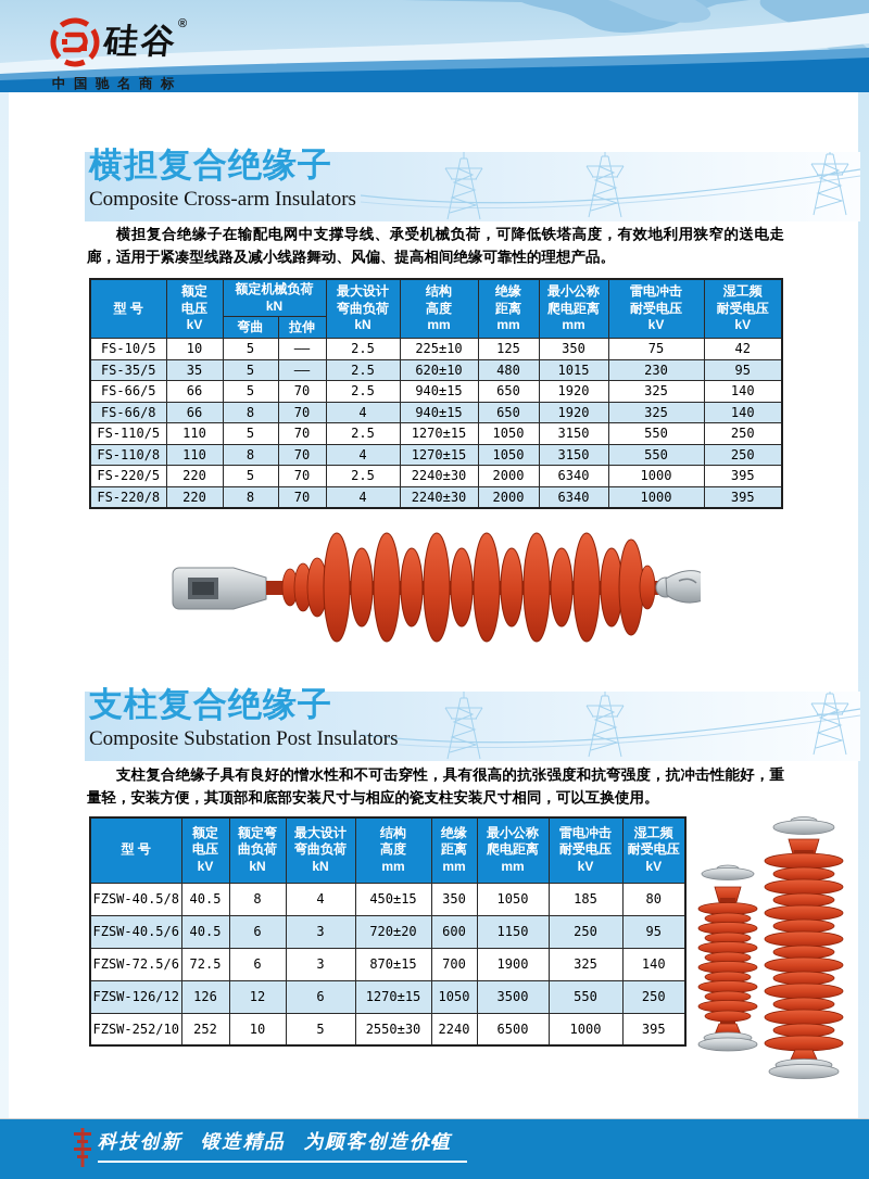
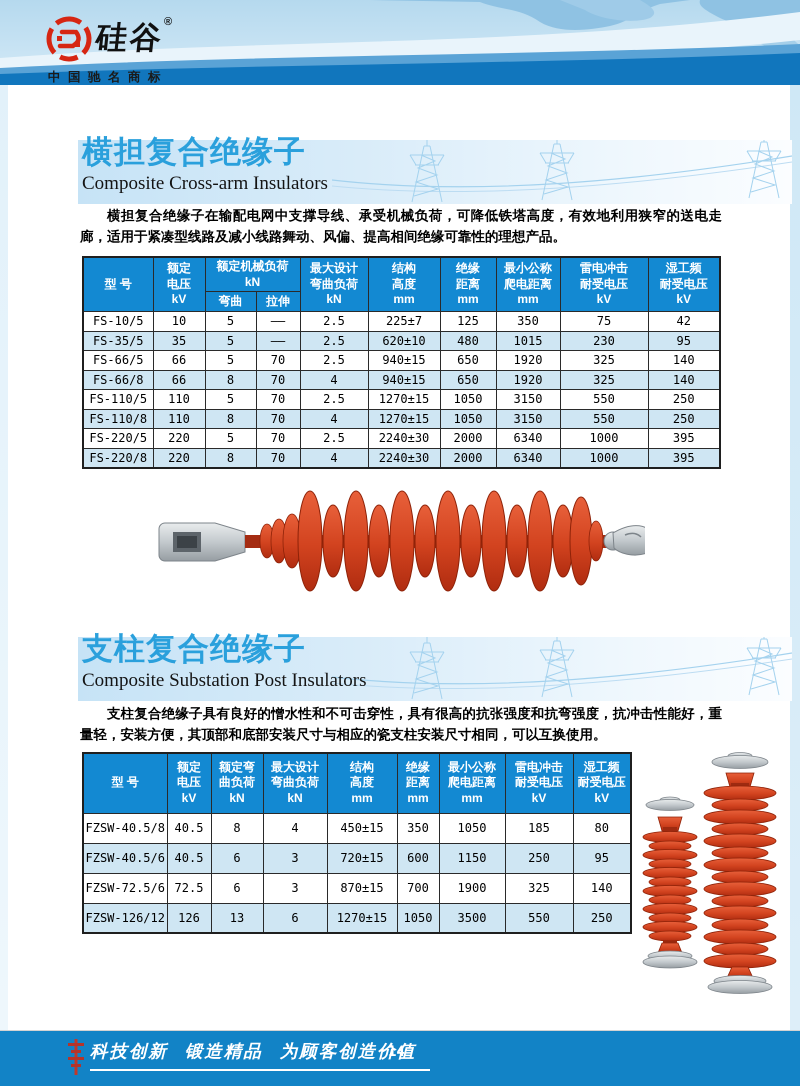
  ®
  中国驰名商标
  横担复合绝缘子
  Composite Cross-arm Insulators
  横担复合绝缘子在输配电网中支撑导线、承受机械负荷，可降低铁塔高度，有效地利用狭窄的送电走廊，适用于紧凑型线路及减小线路舞动、风偏、提高相间绝缘可靠性的理想产品。
  型 号	额定 电压 kV	额定机械负荷 kN	最大设计 弯曲负荷 kN	结构 高度 mm	绝缘 距离 mm	最小公称 爬电距离 mm	雷电冲击 耐受电压 kV	湿工频 耐受电压 kV
  弯曲	拉伸
- FS-10/5	10	5	——	2.5	225±10	125	350	75	42
+ FS-10/5	10	5	——	2.5	225±7	125	350	75	42
  FS-35/5	35	5	——	2.5	620±10	480	1015	230	95
  FS-66/5	66	5	70	2.5	940±15	650	1920	325	140
  FS-66/8	66	8	70	4	940±15	650	1920	325	140
  FS-110/5	110	5	70	2.5	1270±15	1050	3150	550	250
  FS-110/8	110	8	70	4	1270±15	1050	3150	550	250
  FS-220/5	220	5	70	2.5	2240±30	2000	6340	1000	395
  FS-220/8	220	8	70	4	2240±30	2000	6340	1000	395
  支柱复合绝缘子
  Composite Substation Post Insulators
  支柱复合绝缘子具有良好的憎水性和不可击穿性，具有很高的抗张强度和抗弯强度，抗冲击性能好，重量轻，安装方便，其顶部和底部安装尺寸与相应的瓷支柱安装尺寸相同，可以互换使用。
  型 号	额定 电压 kV	额定弯 曲负荷 kN	最大设计 弯曲负荷 kN	结构 高度 mm	绝缘 距离 mm	最小公称 爬电距离 mm	雷电冲击 耐受电压 kV	湿工频 耐受电压 kV
  FZSW-40.5/8	40.5	8	4	450±15	350	1050	185	80
- FZSW-40.5/6	40.5	6	3	720±20	600	1150	250	95
+ FZSW-40.5/6	40.5	6	3	720±15	600	1150	250	95
  FZSW-72.5/6	72.5	6	3	870±15	700	1900	325	140
- FZSW-126/12	126	12	6	1270±15	1050	3500	550	250
+ FZSW-126/12	126	13	6	1270±15	1050	3500	550	250
- FZSW-252/10	252	10	5	2550±30	2240	6500	1000	395
  科技创新 锻造精品 为顾客创造价值
  14
